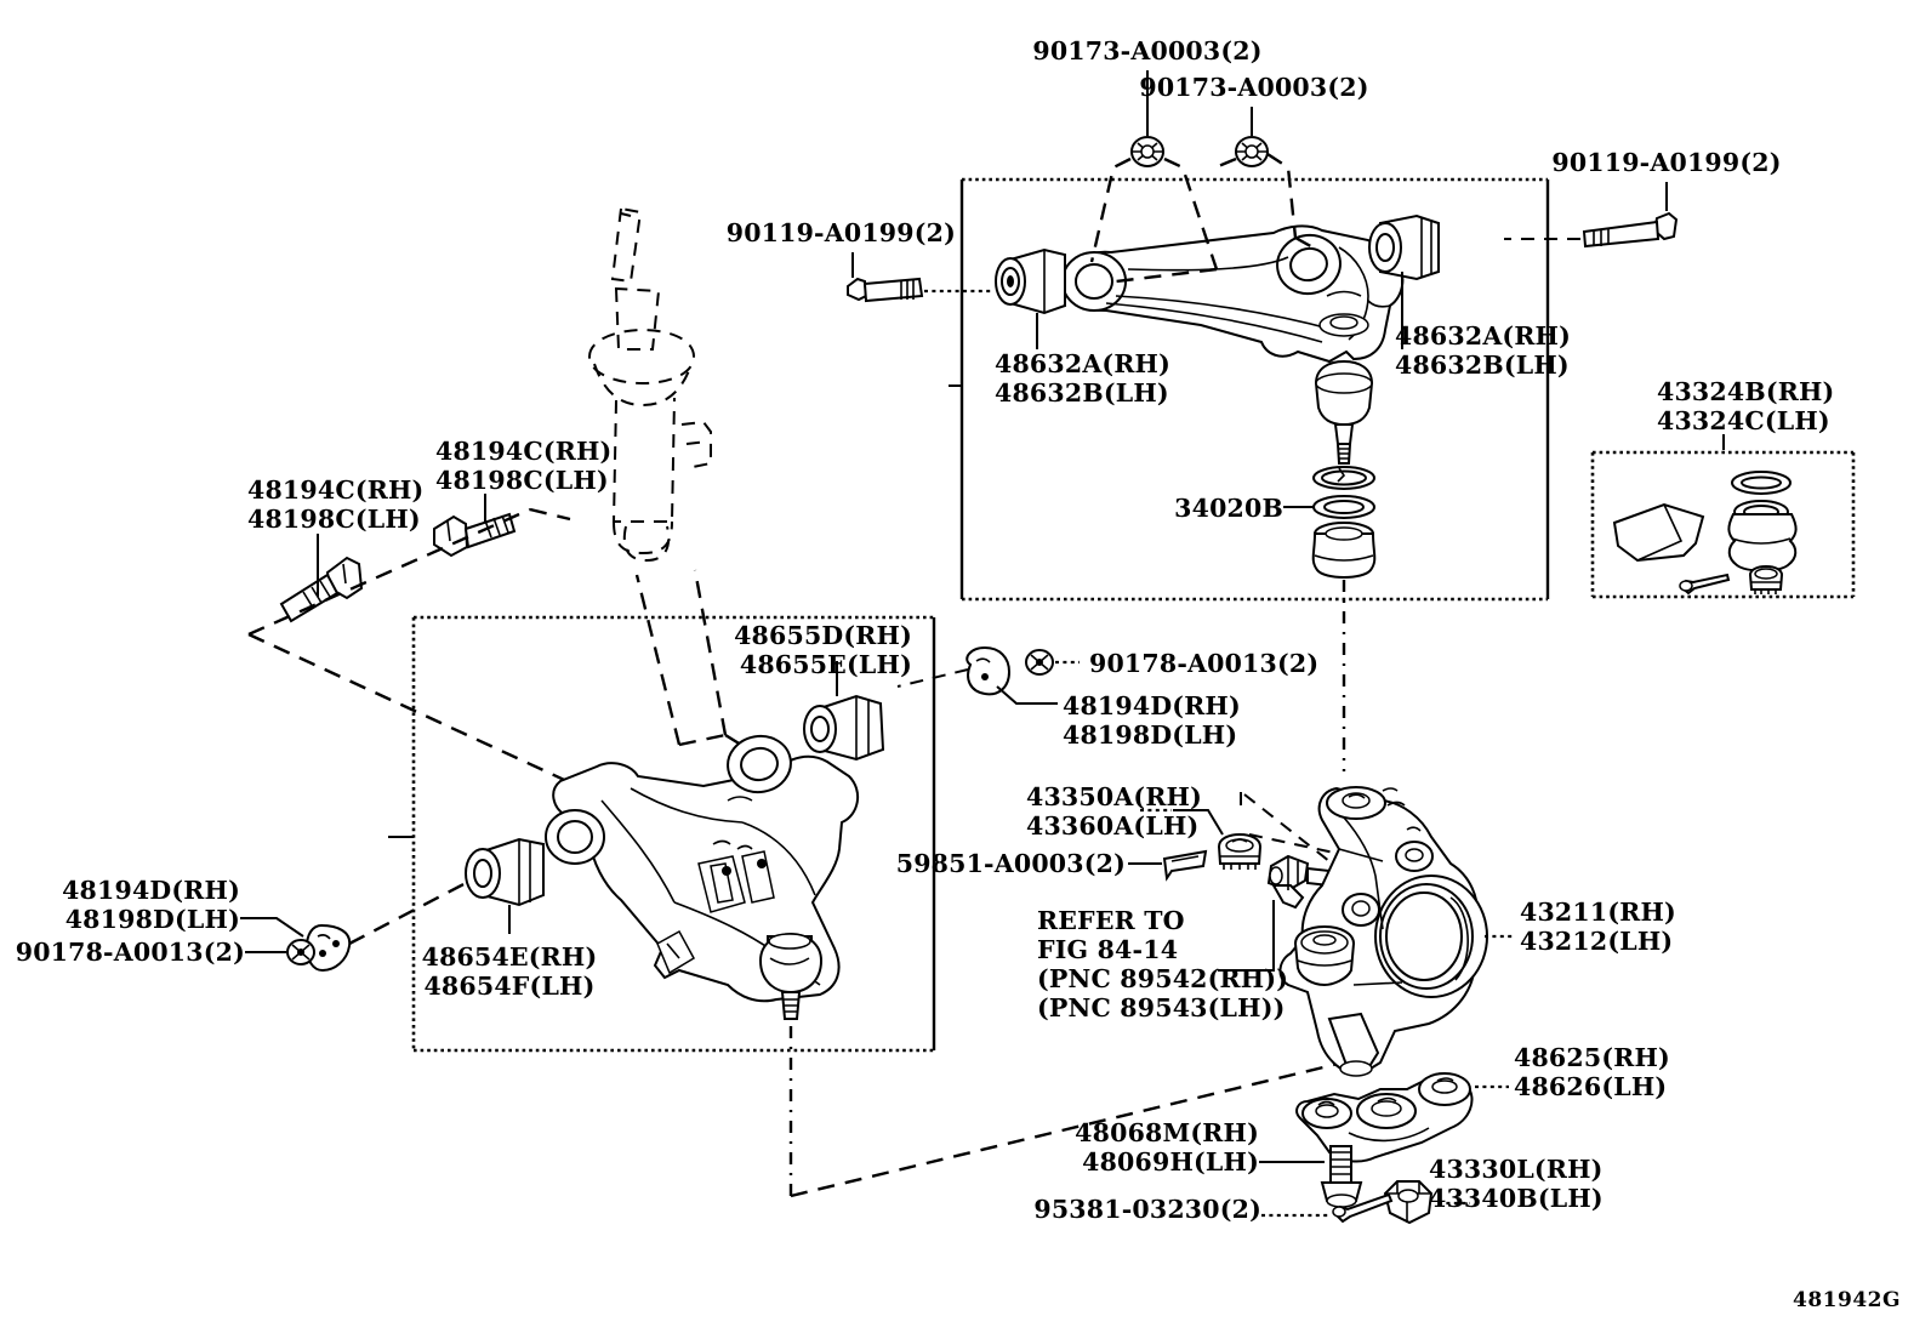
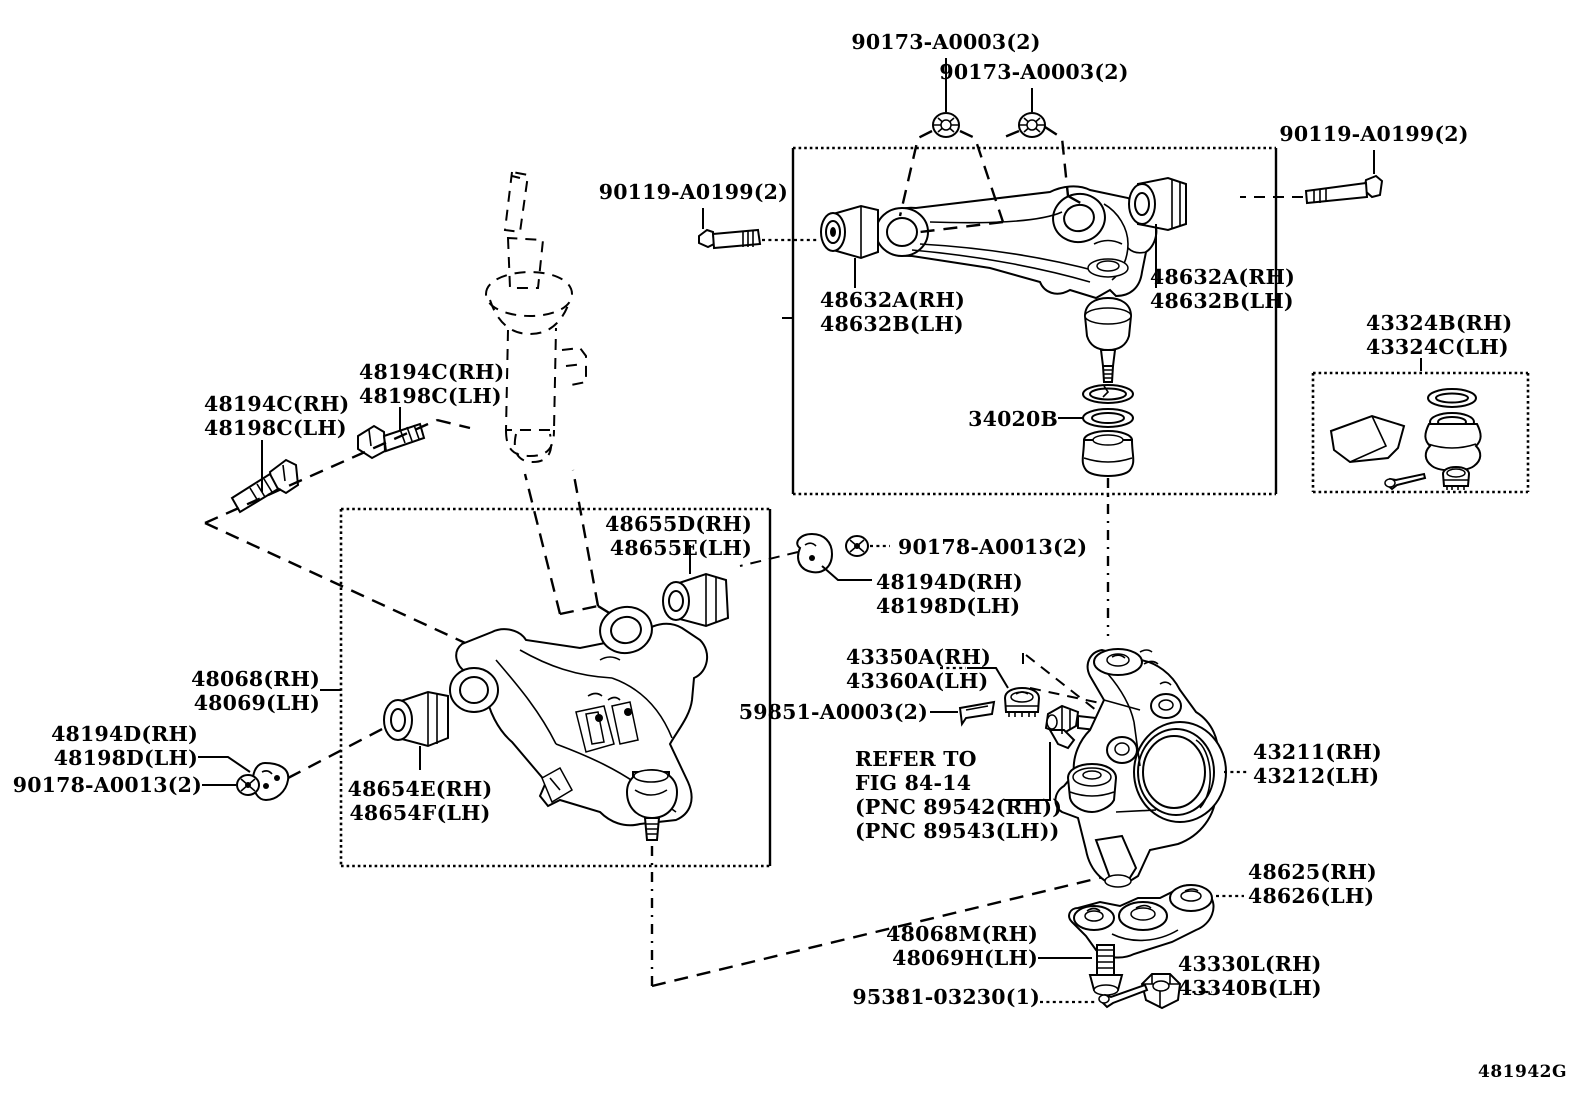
  90173-A0003(2)
  90173-A0003(2)
  90119-A0199(2)
  90119-A0199(2)
  48632A(RH)
  48632B(LH)
  48632A(RH)
  48632B(LH)
  34020B
  43324B(RH)
  43324C(LH)
  48194C(RH)
  48198C(LH)
  48194C(RH)
  48198C(LH)
+ 48068(RH)
+ 48069(LH)
  48194D(RH)
  48198D(LH)
  90178-A0013(2)
  48654E(RH)
  48654F(LH)
  48655D(RH)
  48655E(LH)
  90178-A0013(2)
  48194D(RH)
  48198D(LH)
  43350A(RH)
  43360A(LH)
  59851-A0003(2)
  REFER TO
  FIG 84-14
  (PNC 89542(RH))
  (PNC 89543(LH))
  43211(RH)
  43212(LH)
  48625(RH)
  48626(LH)
  48068M(RH)
  48069H(LH)
  43330L(RH)
  43340B(LH)
- 95381-03230(2)
+ 95381-03230(1)
  481942G
